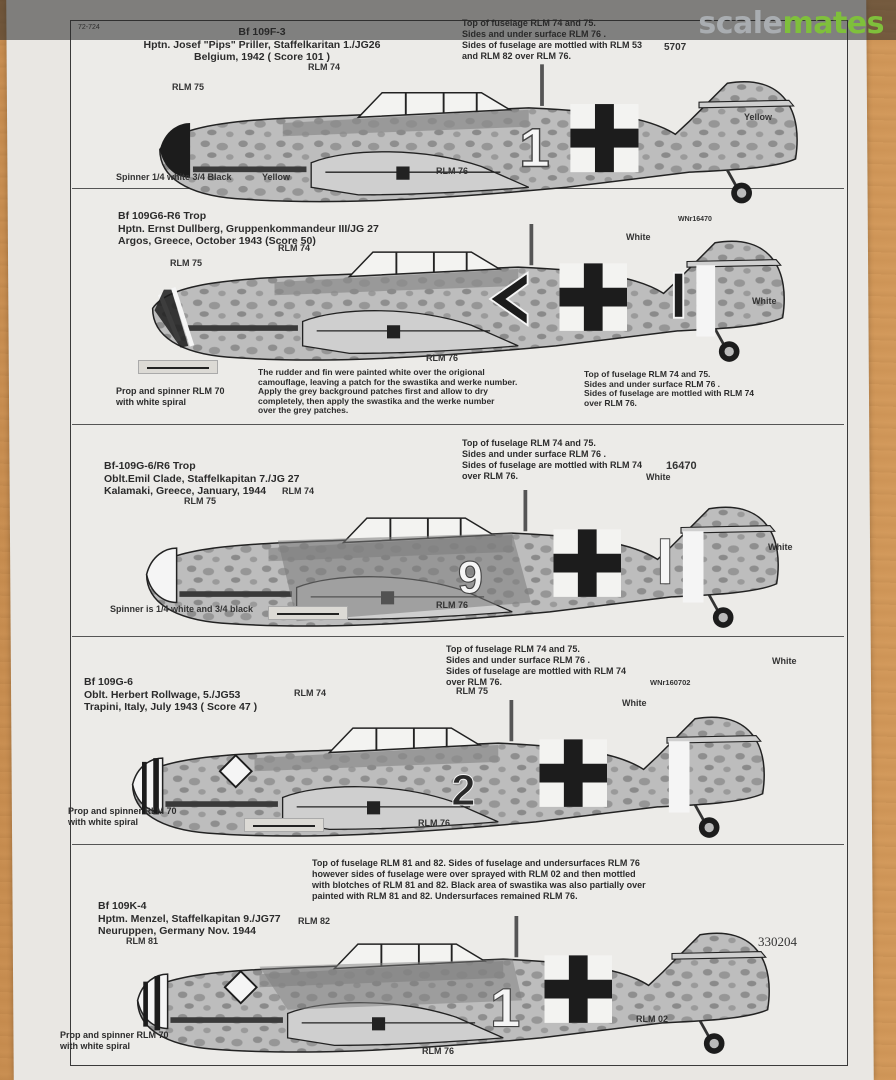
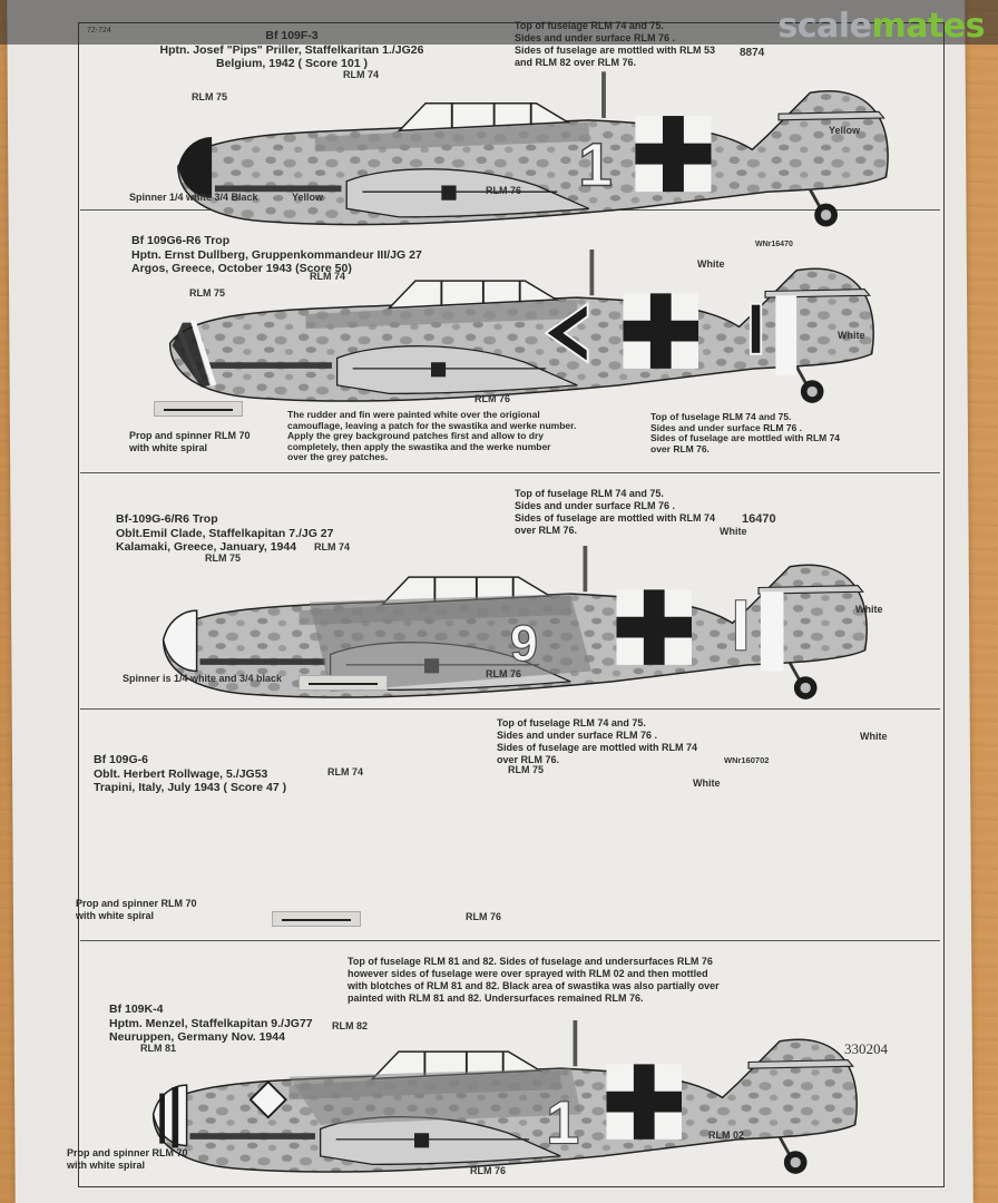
  Bf 109F-3
  Hptn. Josef "Pips" Priller, Staffelkaritan 1./JG26
  Belgium, 1942 ( Score 101 )
  Top of fuselage RLM 74 and 75.
  Sides and under surface RLM 76 .
  Sides of fuselage are mottled with RLM 53
  and RLM 82 over RLM 76.
  1
  RLM 75
  RLM 74
- 5707
+ 8874
  RLM 76
  Yellow
  Spinner 1/4 white 3/4 Black
  Yellow
  Bf 109G6-R6 Trop
  Hptn. Ernst Dullberg, Gruppenkommandeur III/JG 27
  Argos, Greece, October 1943 (Score 50)
  RLM 75
  RLM 74
  White
  White
  RLM 76
  Prop and spinner RLM 70
  with white spiral
  The rudder and fin were painted white over the origional
  camouflage, leaving a patch for the swastika and werke number.
  Apply the grey background patches first and allow to dry
  completely, then apply the swastika and the werke number
  over the grey patches.
  Top of fuselage RLM 74 and 75.
  Sides and under surface RLM 76 .
  Sides of fuselage are mottled with RLM 74
  over RLM 76.
  Bf-109G-6/R6 Trop
  Oblt.Emil Clade, Staffelkapitan 7./JG 27
  Kalamaki, Greece, January, 1944
  Top of fuselage RLM 74 and 75.
  Sides and under surface RLM 76 .
  Sides of fuselage are mottled with RLM 74
  over RLM 76.
  9
  RLM 75
  RLM 74
  16470
  White
  White
  Spinner is 1/4 white and 3/4 black
  RLM 76
  Bf 109G-6
  Oblt. Herbert Rollwage, 5./JG53
  Trapini, Italy, July 1943 ( Score 47 )
  Top of fuselage RLM 74 and 75.
  Sides and under surface RLM 76 .
  Sides of fuselage are mottled with RLM 74
  over RLM 76.
- 2
  RLM 74
  RLM 75
  White
  WNr160702
  White
  Prop and spinner RLM 70
  with white spiral
  RLM 76
  Bf 109K-4
  Hptm. Menzel, Staffelkapitan 9./JG77
  Neuruppen, Germany Nov. 1944
  Top of fuselage RLM 81 and 82. Sides of fuselage and undersurfaces RLM 76
  however sides of fuselage were over sprayed with RLM 02 and then mottled
  with blotches of RLM 81 and 82. Black area of swastika was also partially over
  painted with RLM 81 and 82. Undersurfaces remained RLM 76.
  1
  RLM 81
  RLM 82
  330204
  RLM 02
  Prop and spinner RLM 70
  with white spiral
  RLM 76
  scalemates
